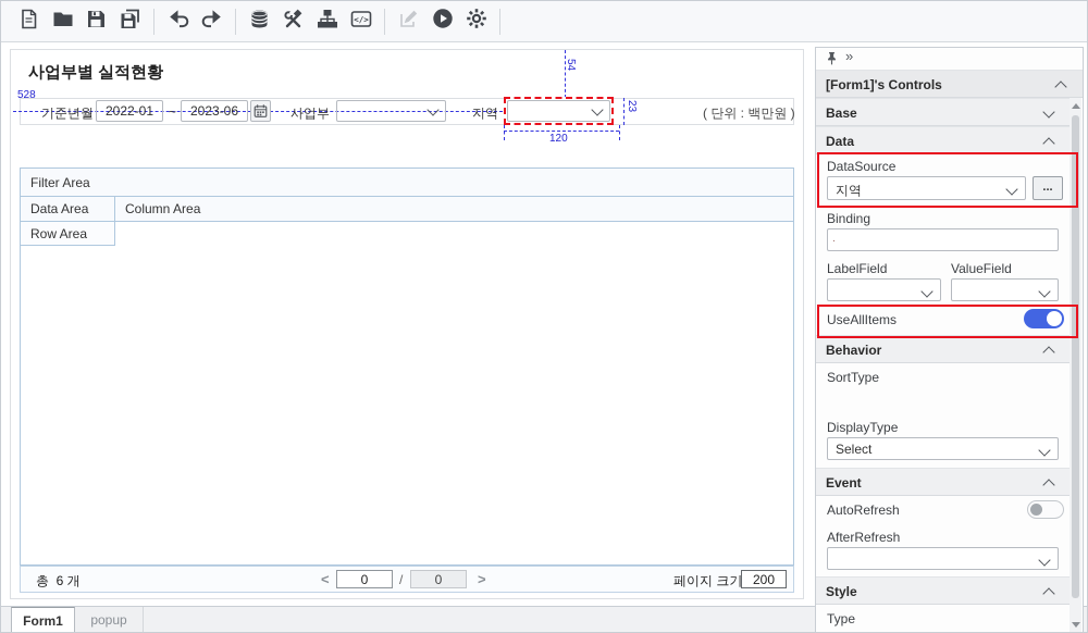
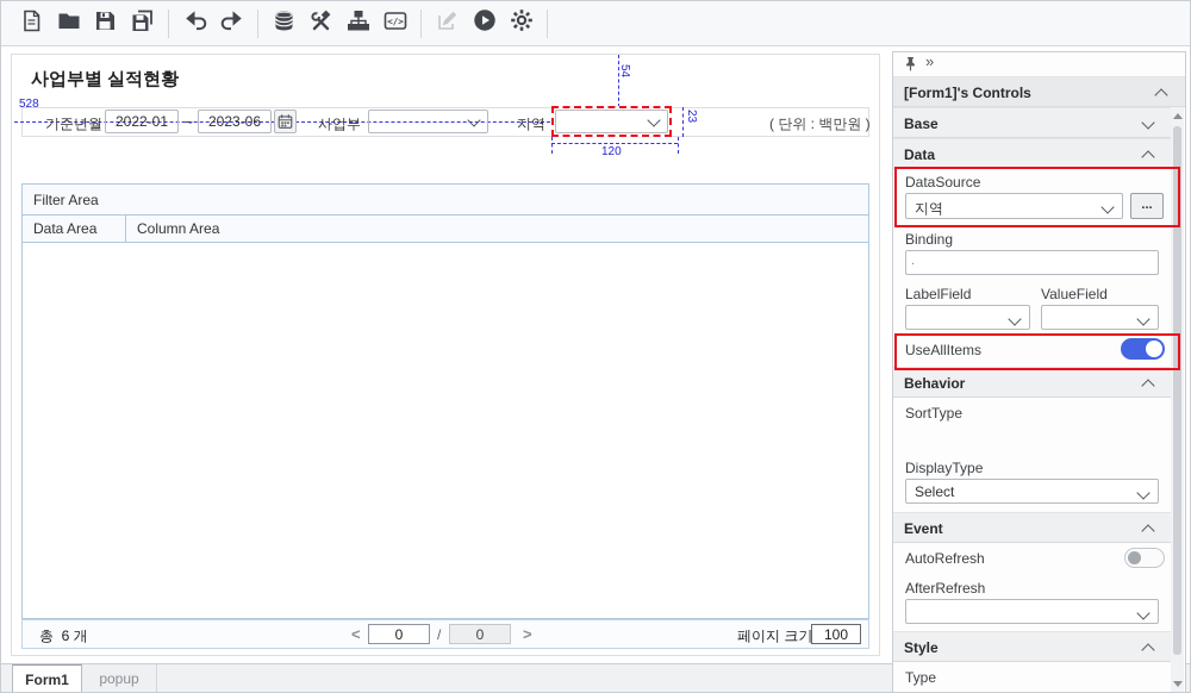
  </>
  사업부별 실적현황
  528
  120
  기준년월
  2022-01
  ~
  2023-06
  사업부
  지역
  ( 단위 : 백만원 )
  Filter Area
  Data Area
  Column Area
- Row Area
  총 6 개
  <
  0
  /
  0
  >
  페이지 크기
- 200
+ 100
  Form1
  popup
  »
  [Form1]'s Controls
  Base
  Data
  DataSource
  지역
  ...
  Binding
  .
  LabelField
  ValueField
  UseAllItems
  Behavior
  SortType
  DisplayType
  Select
  Event
  AutoRefresh
  AfterRefresh
  Style
  Type
